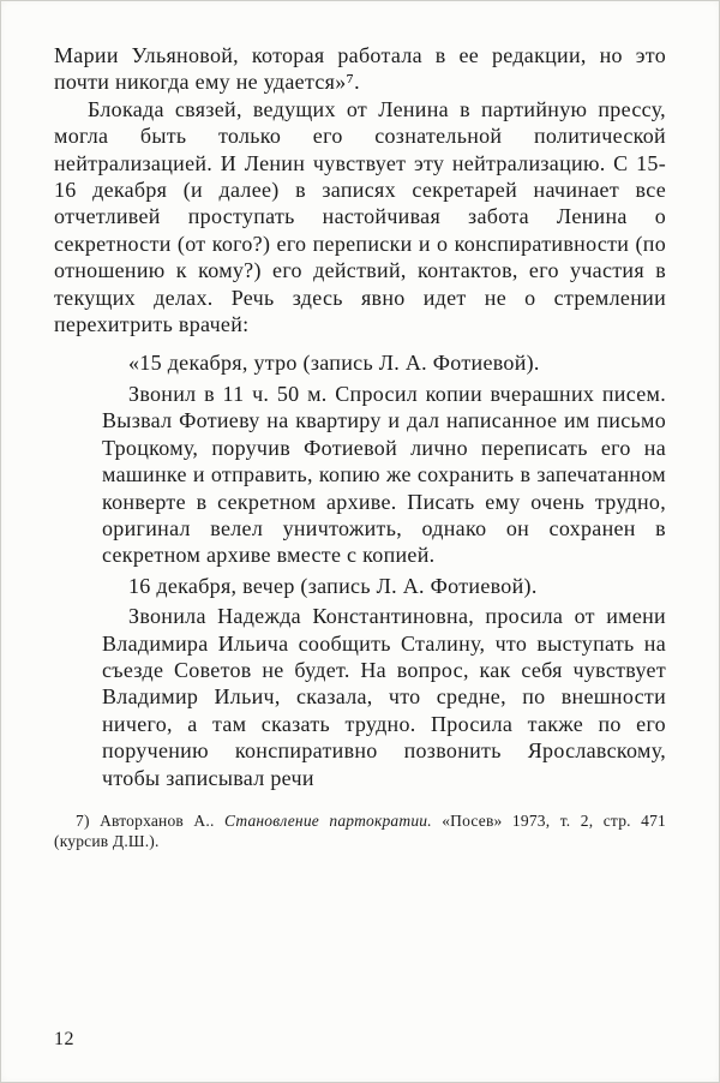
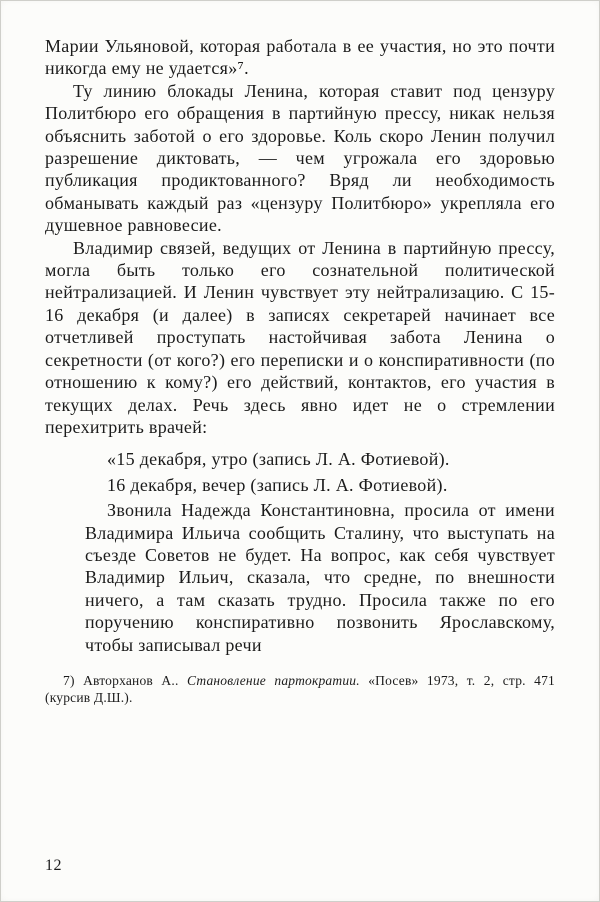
- Марии Ульяновой, которая работала в ее редакции, но это почти никогда ему не удается»⁷.
+ Марии Ульяновой, которая работала в ее участия, но это почти никогда ему не удается»⁷.
+ Ту линию блокады Ленина, которая ставит под цензуру Политбюро его обращения в партийную прессу, никак нельзя объяснить заботой о его здоровье. Коль скоро Ленин получил разрешение диктовать, — чем угрожала его здоровью публикация продиктованного? Вряд ли необходимость обманывать каждый раз «цензуру Политбюро» укрепляла его душевное равновесие.
- Блокада связей, ведущих от Ленина в партийную прессу, могла быть только его сознательной политической нейтрализацией. И Ленин чувствует эту нейтрализацию. С 15-16 декабря (и далее) в записях секретарей начинает все отчетливей проступать настойчивая забота Ленина о секретности (от кого?) его переписки и о конспиративности (по отношению к кому?) его действий, контактов, его участия в текущих делах. Речь здесь явно идет не о стремлении перехитрить врачей:
+ Владимир связей, ведущих от Ленина в партийную прессу, могла быть только его сознательной политической нейтрализацией. И Ленин чувствует эту нейтрализацию. С 15-16 декабря (и далее) в записях секретарей начинает все отчетливей проступать настойчивая забота Ленина о секретности (от кого?) его переписки и о конспиративности (по отношению к кому?) его действий, контактов, его участия в текущих делах. Речь здесь явно идет не о стремлении перехитрить врачей:
  «15 декабря, утро (запись Л. А. Фотиевой).
- Звонил в 11 ч. 50 м. Спросил копии вчерашних писем. Вызвал Фотиеву на квартиру и дал написанное им письмо Троцкому, поручив Фотиевой лично переписать его на машинке и отправить, копию же сохранить в запечатанном конверте в секретном архиве. Писать ему очень трудно, оригинал велел уничтожить, однако он сохранен в секретном архиве вместе с копией.
  16 декабря, вечер (запись Л. А. Фотиевой).
  Звонила Надежда Константиновна, просила от имени Владимира Ильича сообщить Сталину, что выступать на съезде Советов не будет. На вопрос, как себя чувствует Владимир Ильич, сказала, что средне, по внешности ничего, а там сказать трудно. Просила также по его поручению конспиративно позвонить Ярославскому, чтобы записывал речи
  7) Авторханов А.. Становление партократии. «Посев» 1973, т. 2, стр. 471 (курсив Д.Ш.).
  12
